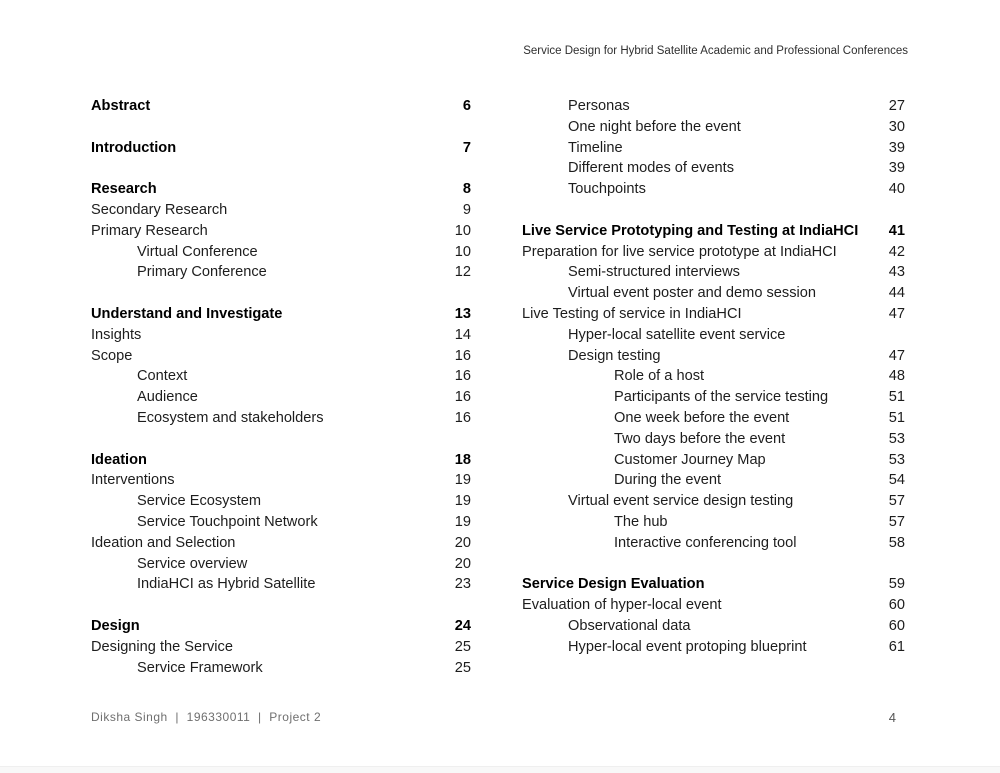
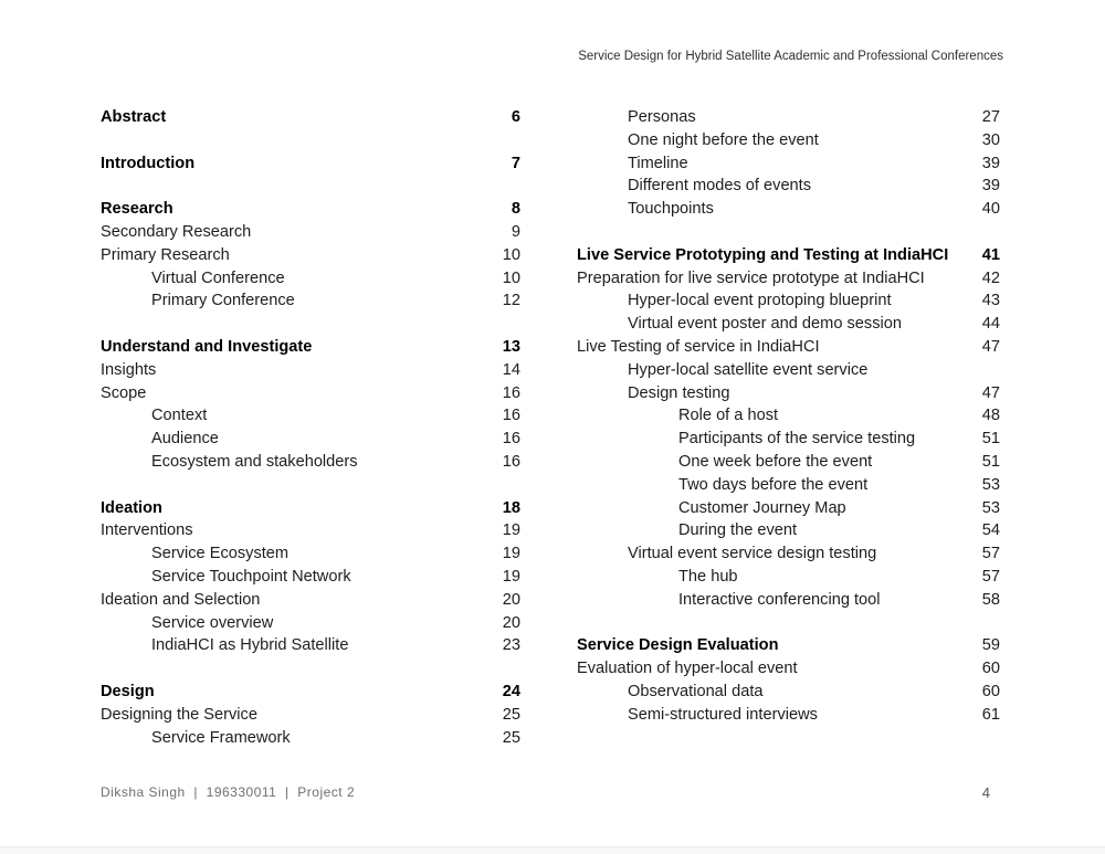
  Service Design for Hybrid Satellite Academic and Professional Conferences
  Abstract
  6
  Introduction
  7
  Research
  8
  Secondary Research
  9
  Primary Research
  10
  Virtual Conference
  10
  Primary Conference
  12
  Understand and Investigate
  13
  Insights
  14
  Scope
  16
  Context
  16
  Audience
  16
  Ecosystem and stakeholders
  16
  Ideation
  18
  Interventions
  19
  Service Ecosystem
  19
  Service Touchpoint Network
  19
  Ideation and Selection
  20
  Service overview
  20
  IndiaHCI as Hybrid Satellite
  23
  Design
  24
  Designing the Service
  25
  Service Framework
  25
  Personas
  27
  One night before the event
  30
  Timeline
  39
  Different modes of events
  39
  Touchpoints
  40
  Live Service Prototyping and Testing at IndiaHCI
  41
  Preparation for live service prototype at IndiaHCI
  42
- Semi-structured interviews
+ Hyper-local event protoping blueprint
  43
  Virtual event poster and demo session
  44
  Live Testing of service in IndiaHCI
  47
  Hyper-local satellite event service
  Design testing
  47
  Role of a host
  48
  Participants of the service testing
  51
  One week before the event
  51
  Two days before the event
  53
  Customer Journey Map
  53
  During the event
  54
  Virtual event service design testing
  57
  The hub
  57
  Interactive conferencing tool
  58
  Service Design Evaluation
  59
  Evaluation of hyper-local event
  60
  Observational data
  60
- Hyper-local event protoping blueprint
+ Semi-structured interviews
  61
  Diksha Singh | 196330011 | Project 2
  4
